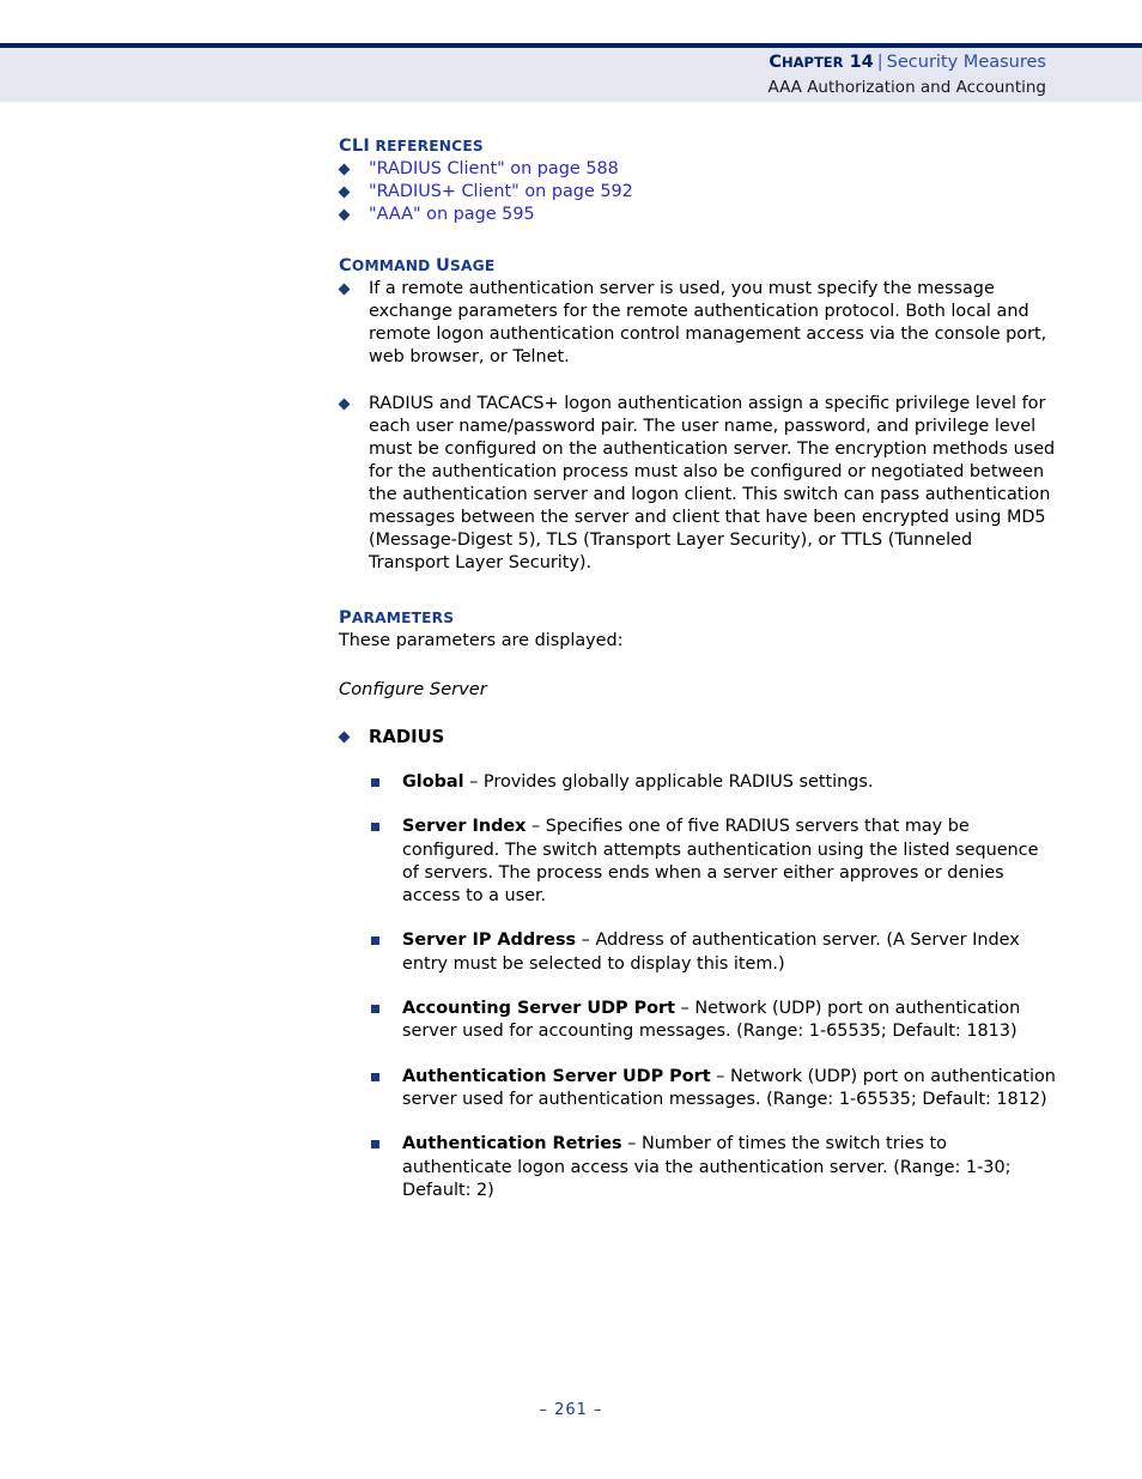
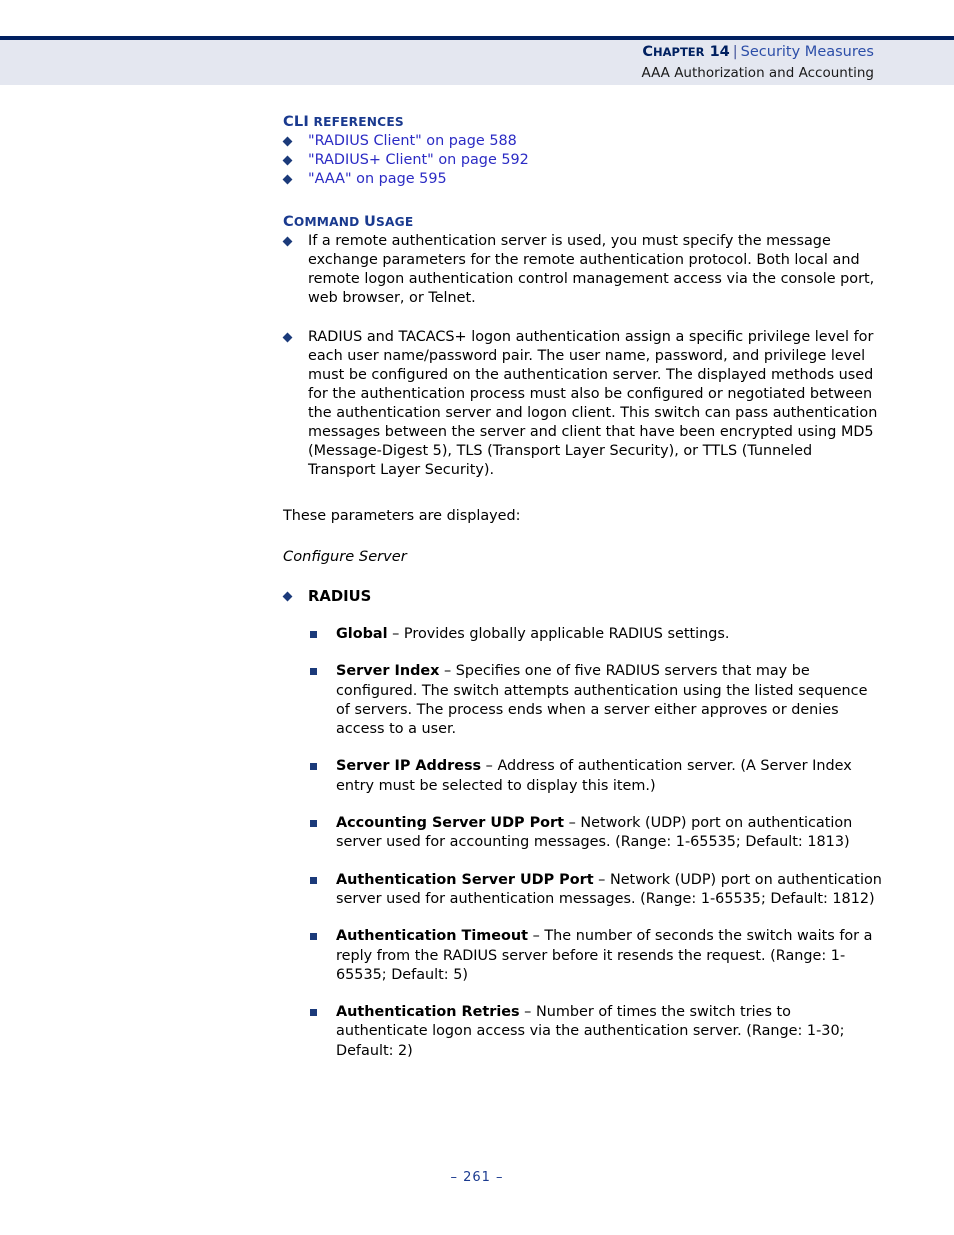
  CHAPTER 14 | Security Measures
  AAA Authorization and Accounting
  CLI REFERENCES
  "RADIUS Client" on page 588
  "RADIUS+ Client" on page 592
  "AAA" on page 595
  COMMAND USAGE
  If a remote authentication server is used, you must specify the message exchange parameters for the remote authentication protocol. Both local and remote logon authentication control management access via the console port, web browser, or Telnet.
- RADIUS and TACACS+ logon authentication assign a specific privilege level for each user name/password pair. The user name, password, and privilege level must be configured on the authentication server. The encryption methods used for the authentication process must also be configured or negotiated between the authentication server and logon client. This switch can pass authentication messages between the server and client that have been encrypted using MD5 (Message-Digest 5), TLS (Transport Layer Security), or TTLS (Tunneled Transport Layer Security).
+ RADIUS and TACACS+ logon authentication assign a specific privilege level for each user name/password pair. The user name, password, and privilege level must be configured on the authentication server. The displayed methods used for the authentication process must also be configured or negotiated between the authentication server and logon client. This switch can pass authentication messages between the server and client that have been encrypted using MD5 (Message-Digest 5), TLS (Transport Layer Security), or TTLS (Tunneled Transport Layer Security).
- PARAMETERS
  These parameters are displayed:
  Configure Server
  RADIUS
  Global – Provides globally applicable RADIUS settings.
  Server Index – Specifies one of five RADIUS servers that may be configured. The switch attempts authentication using the listed sequence of servers. The process ends when a server either approves or denies access to a user.
  Server IP Address – Address of authentication server. (A Server Index entry must be selected to display this item.)
  Accounting Server UDP Port – Network (UDP) port on authentication server used for accounting messages. (Range: 1-65535; Default: 1813)
  Authentication Server UDP Port – Network (UDP) port on authentication server used for authentication messages. (Range: 1-65535; Default: 1812)
+ Authentication Timeout – The number of seconds the switch waits for a reply from the RADIUS server before it resends the request. (Range: 1-65535; Default: 5)
  Authentication Retries – Number of times the switch tries to authenticate logon access via the authentication server. (Range: 1-30; Default: 2)
  – 261 –
